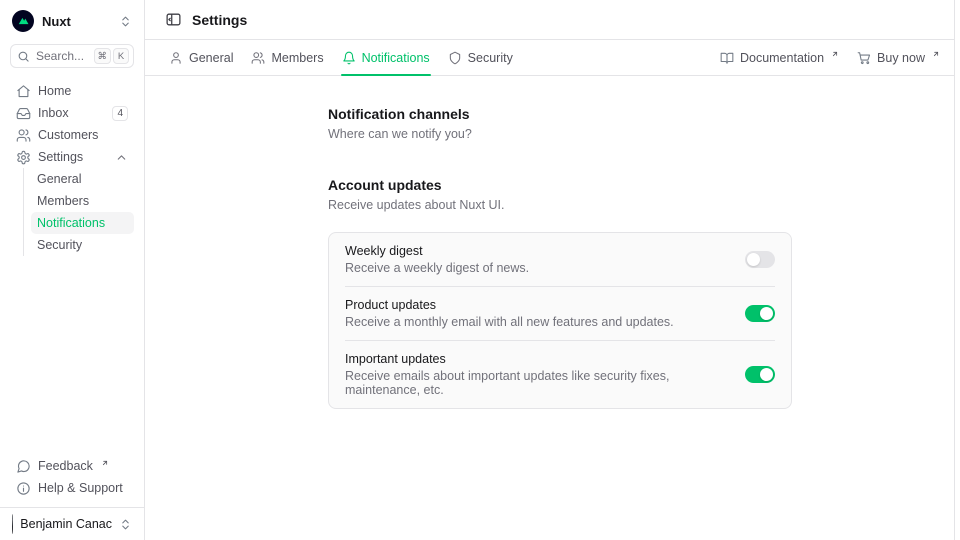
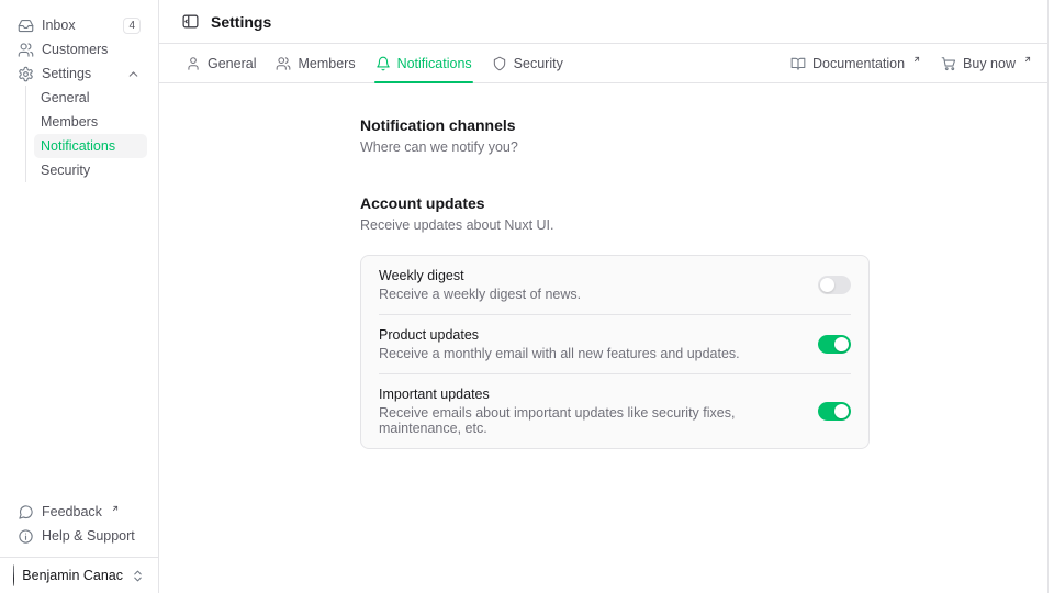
- Nuxt
- Search...
- ⌘
- K
- Home
  Inbox
  4
  Customers
  Settings
  General
  Members
  Notifications
  Security
  Feedback
  Help & Support
  Benjamin Canac
  Settings
  General
  Members
  Notifications
  Security
  Documentation
  Buy now
  Notification channels
  Where can we notify you?
  Account updates
  Receive updates about Nuxt UI.
  Weekly digest
  Receive a weekly digest of news.
  Product updates
  Receive a monthly email with all new features and updates.
  Important updates
  Receive emails about important updates like security fixes, maintenance, etc.
